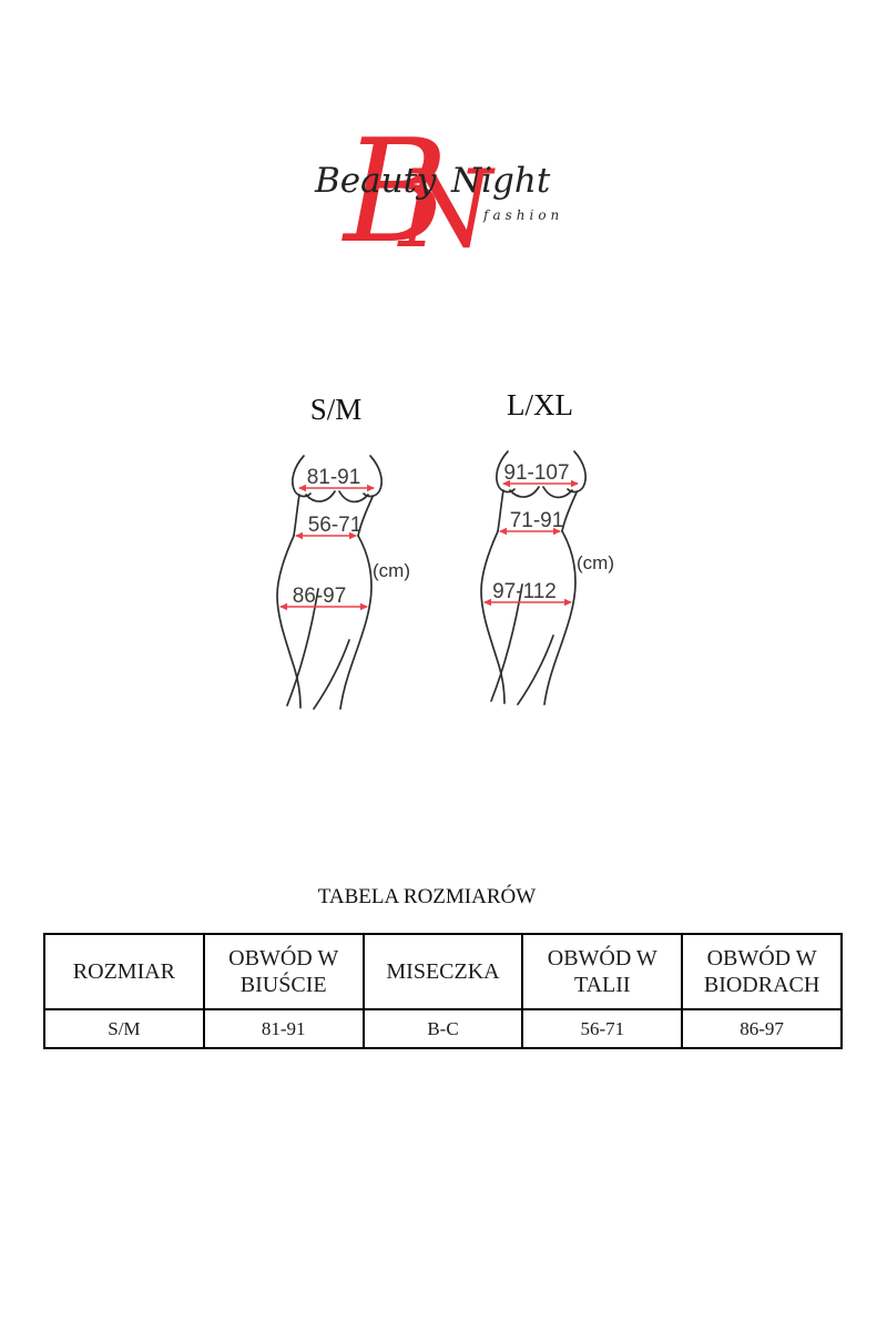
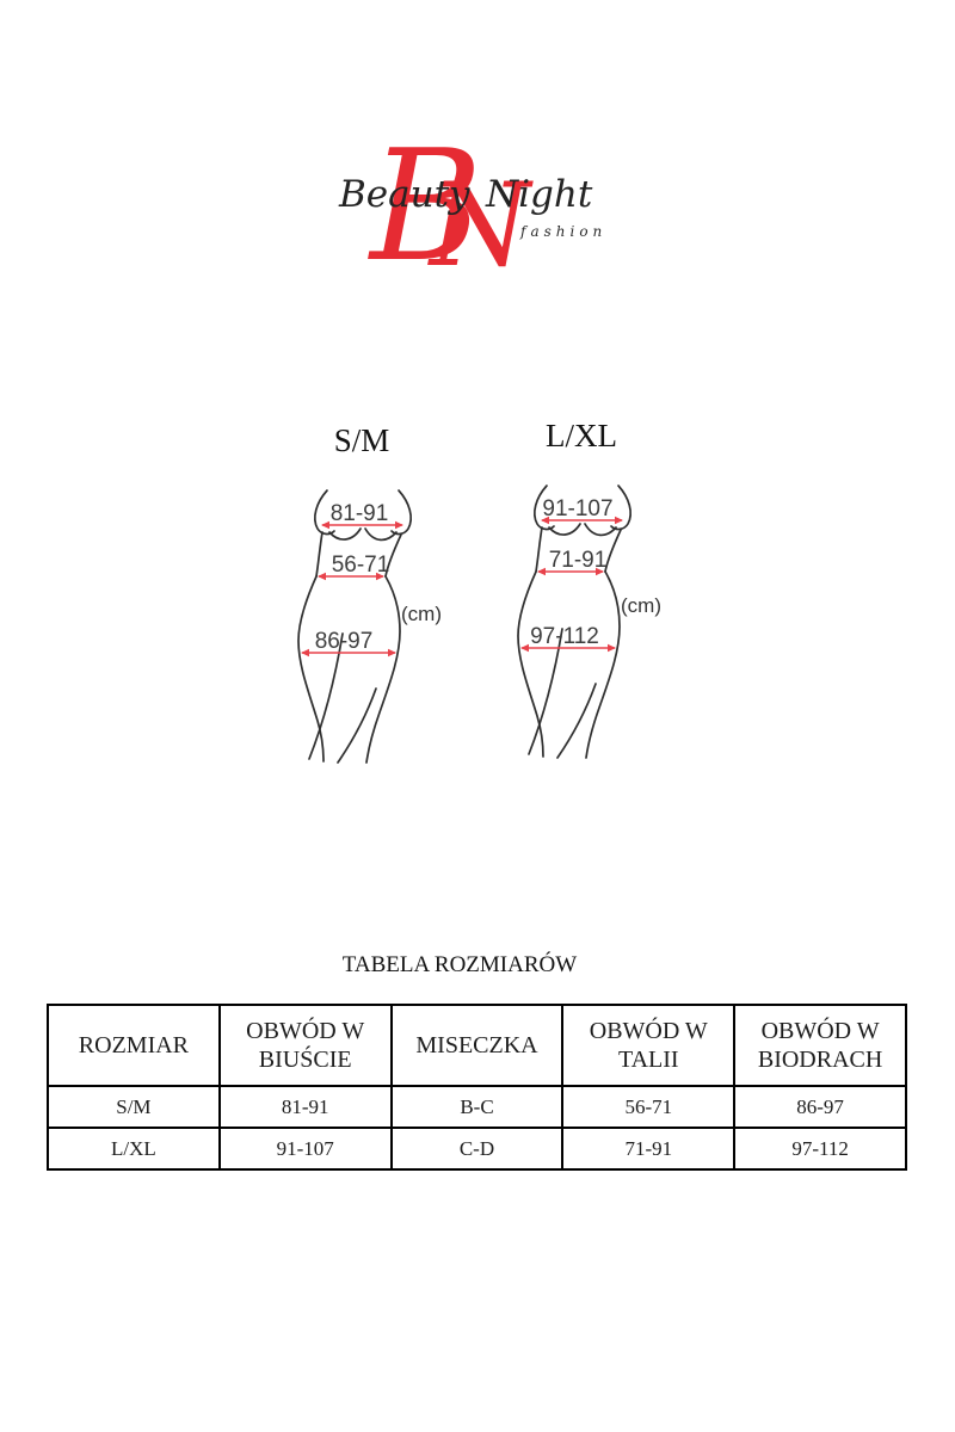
  B
  N
  Beauty
  Night
  fashion
  S/M
  81-91
  56-71
  86-97
  (cm)
  L/XL
  91-107
  71-91
  97-112
  (cm)
  TABELA ROZMIARÓW
  ROZMIAR	OBWÓD W BIUŚCIE	MISECZKA	OBWÓD W TALII	OBWÓD W BIODRACH
  S/M	81-91	B-C	56-71	86-97
+ L/XL	91-107	C-D	71-91	97-112
